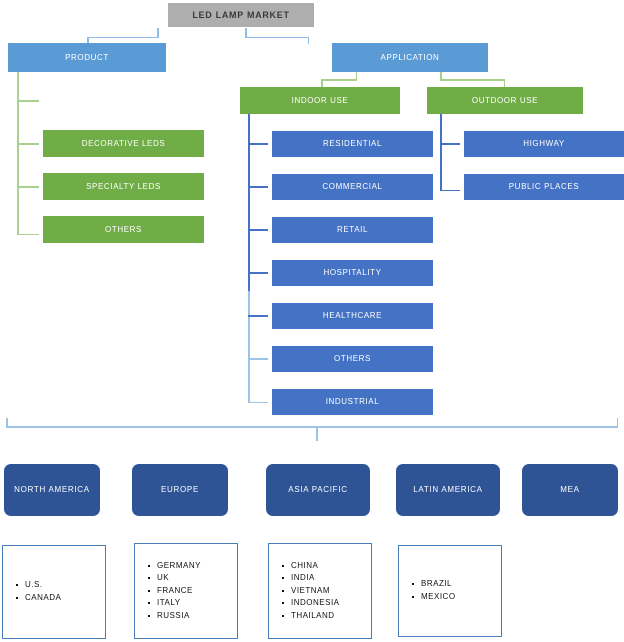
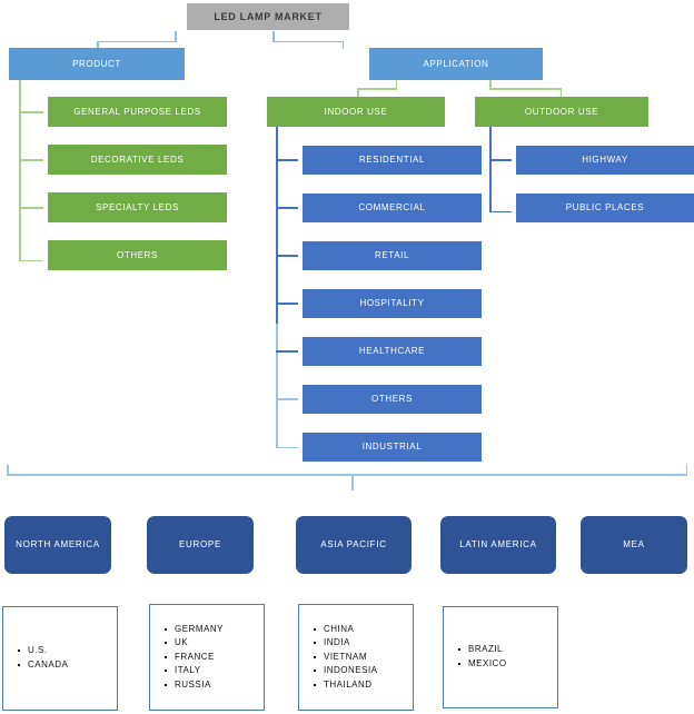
  LED LAMP MARKET
  PRODUCT
  APPLICATION
+ GENERAL PURPOSE LEDS
  DECORATIVE LEDS
  SPECIALTY LEDS
  OTHERS
  INDOOR USE
  OUTDOOR USE
  RESIDENTIAL
  COMMERCIAL
  RETAIL
  HOSPITALITY
  HEALTHCARE
  OTHERS
  INDUSTRIAL
  HIGHWAY
  PUBLIC PLACES
  NORTH AMERICA
  EUROPE
  ASIA PACIFIC
  LATIN AMERICA
  MEA
  U.S.
  CANADA
  GERMANY
  UK
  FRANCE
  ITALY
  RUSSIA
  CHINA
  INDIA
  VIETNAM
  INDONESIA
  THAILAND
  BRAZIL
  MEXICO
